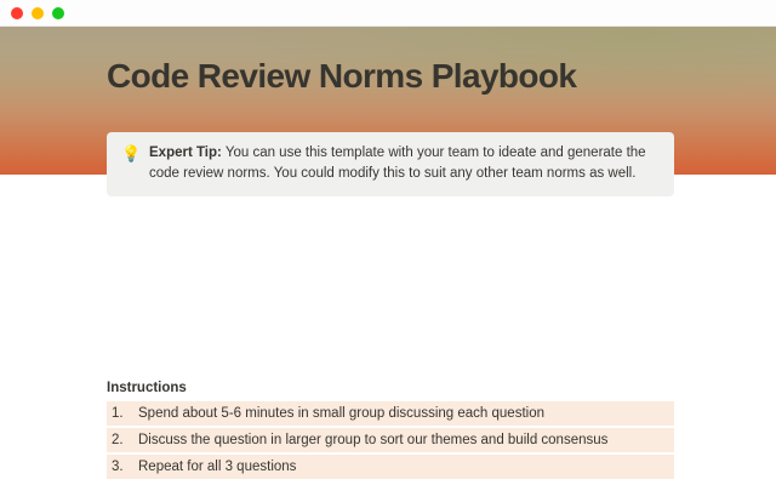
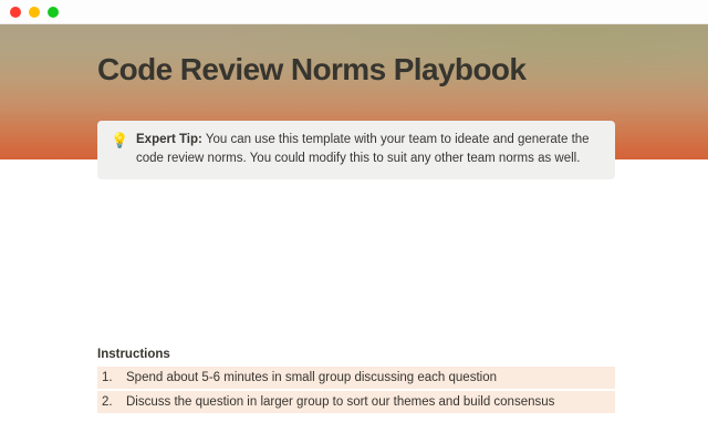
  Code Review Norms Playbook
  💡
  Expert Tip: You can use this template with your team to ideate and generate the code review norms. You could modify this to suit any other team norms as well.
  Instructions
  1.
  Spend about 5-6 minutes in small group discussing each question
  2.
  Discuss the question in larger group to sort our themes and build consensus
- 3.
- Repeat for all 3 questions
